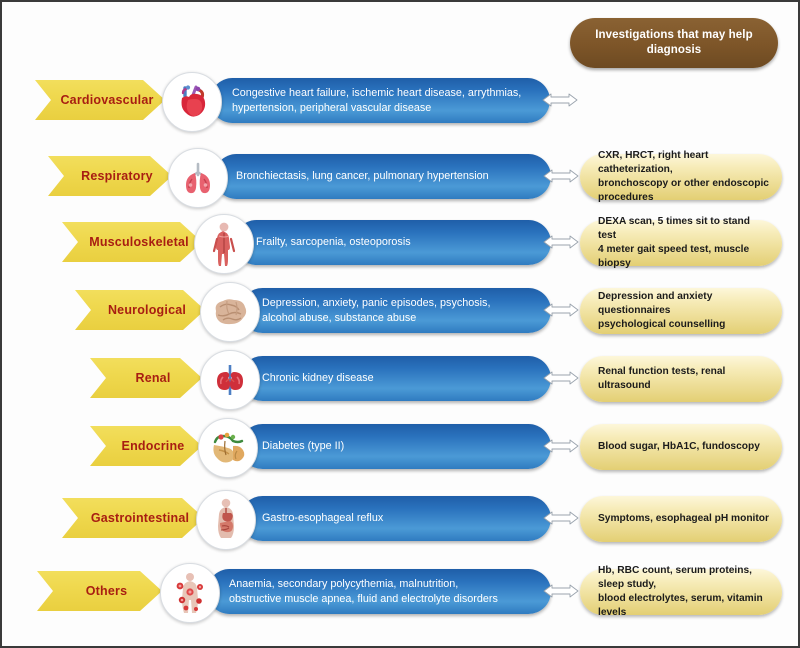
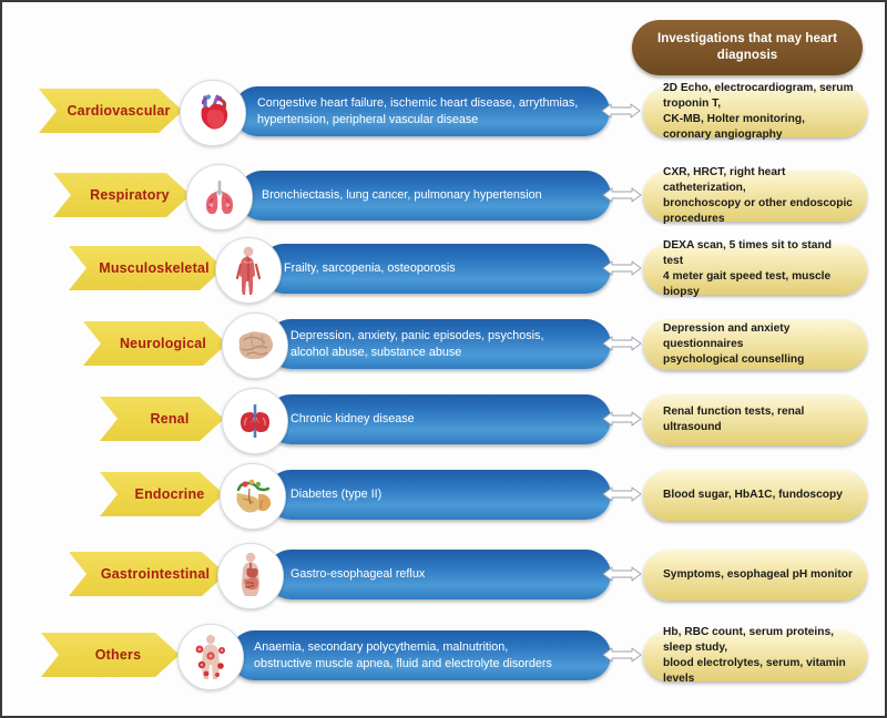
- Investigations that may help diagnosis
+ Investigations that may heart diagnosis
  Cardiovascular
  Congestive heart failure, ischemic heart disease, arrythmias,
  hypertension, peripheral vascular disease
+ 2D Echo, electrocardiogram, serum troponin T,
+ CK-MB, Holter monitoring, coronary angiography
  Respiratory
  Bronchiectasis, lung cancer, pulmonary hypertension
  CXR, HRCT, right heart catheterization,
  bronchoscopy or other endoscopic procedures
  Musculoskeletal
  Frailty, sarcopenia, osteoporosis
  DEXA scan, 5 times sit to stand test
  4 meter gait speed test, muscle biopsy
  Neurological
  Depression, anxiety, panic episodes, psychosis,
  alcohol abuse, substance abuse
  Depression and anxiety questionnaires
  psychological counselling
  Renal
  Chronic kidney disease
  Renal function tests, renal ultrasound
  Endocrine
  Diabetes (type II)
  Blood sugar, HbA1C, fundoscopy
  Gastrointestinal
  Gastro-esophageal reflux
  Symptoms, esophageal pH monitor
  Others
  Anaemia, secondary polycythemia, malnutrition,
  obstructive muscle apnea, fluid and electrolyte disorders
  Hb, RBC count, serum proteins, sleep study,
  blood electrolytes, serum, vitamin levels
